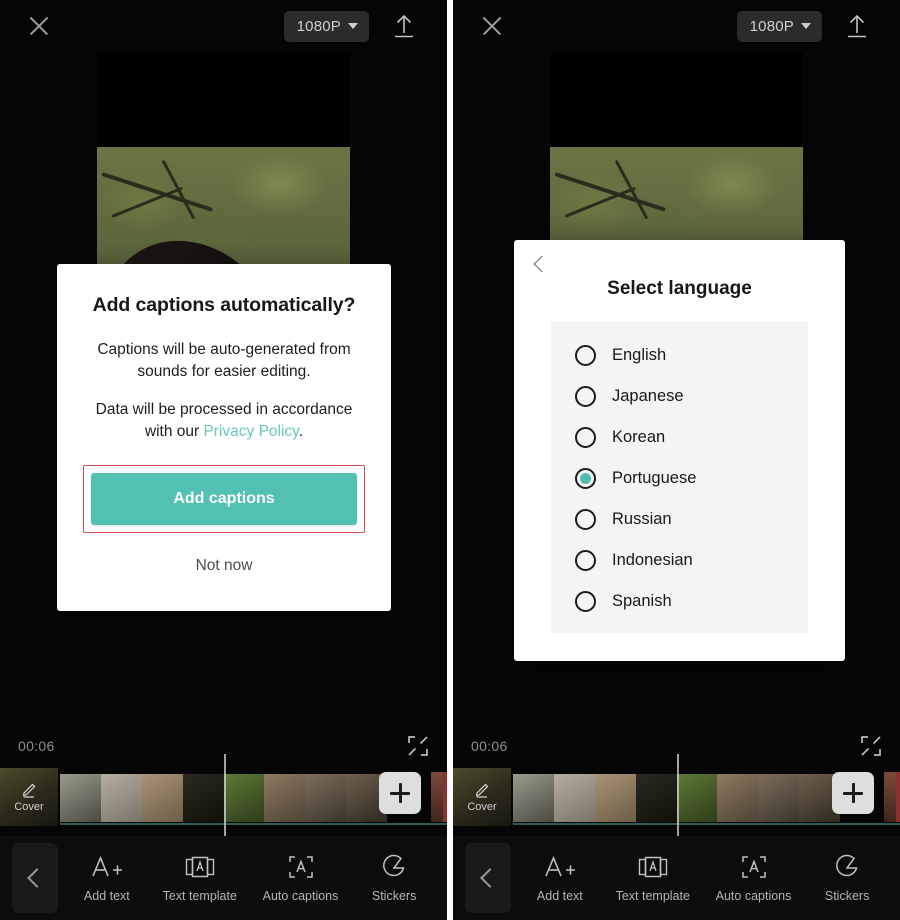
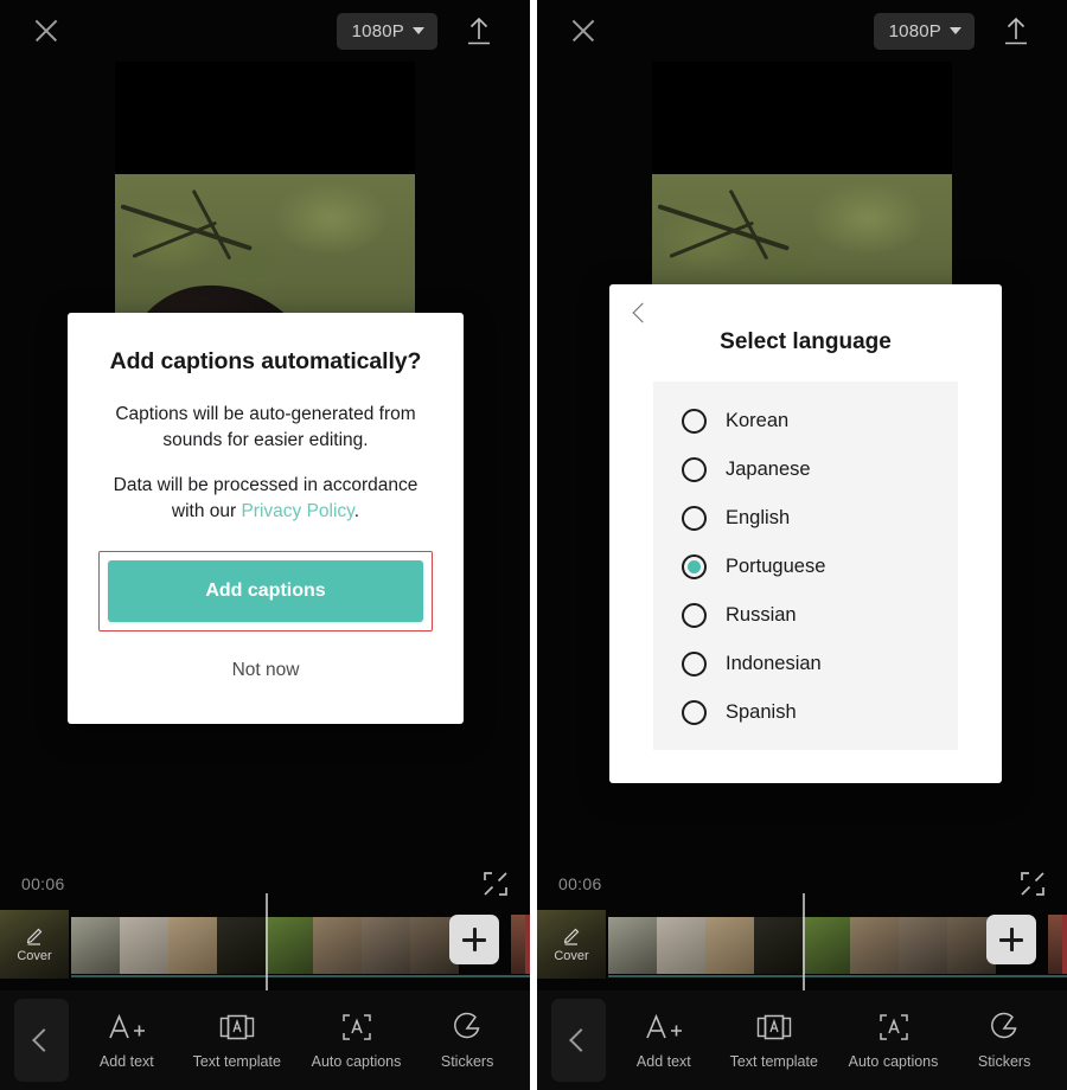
  1080P
  00:06
  Cover
  Add text
  Text template
  Auto captions
  Stickers
  Add captions automatically?
  Captions will be auto-generated from sounds for easier editing.
  Data will be processed in accordance with our Privacy Policy.
  Add captions
  Not now
  1080P
  00:06
  Cover
  Add text
  Text template
  Auto captions
  Stickers
  Select language
- English
+ Korean
  Japanese
- Korean
+ English
  Portuguese
  Russian
  Indonesian
  Spanish
